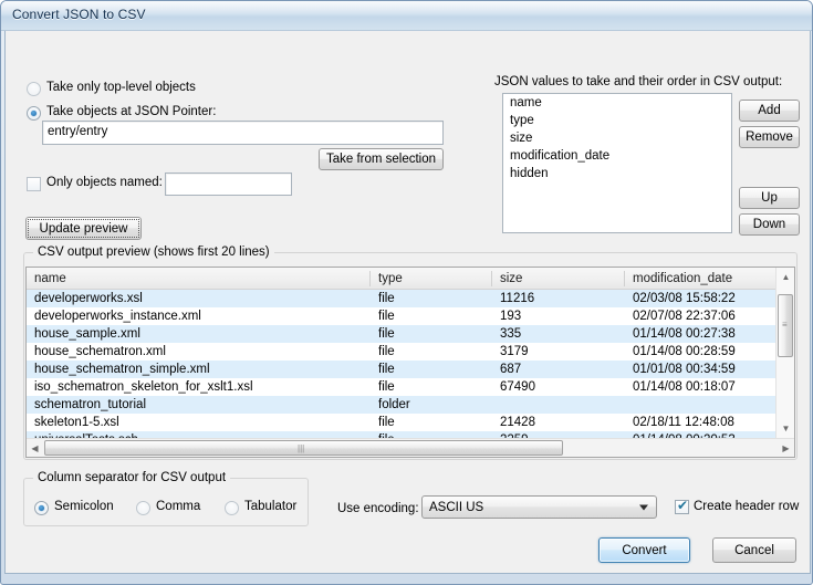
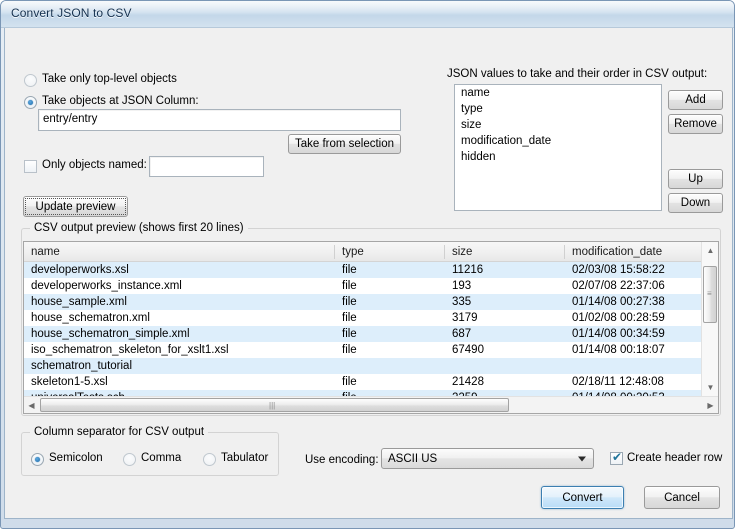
  Convert JSON to CSV
  Take only top-level objects
- Take objects at JSON Pointer:
+ Take objects at JSON Column:
  entry/entry
  Take from selection
  Only objects named:
  JSON values to take and their order in CSV output:
  name
  type
  size
  modification_date
  hidden
  Add
  Remove
  Up
  Down
  Update preview
  CSV output preview (shows first 20 lines)
  name
  type
  size
  modification_date
  developerworks.xsl
  file
  11216
  02/03/08 15:58:22
  developerworks_instance.xml
  file
  193
  02/07/08 22:37:06
  house_sample.xml
  file
  335
  01/14/08 00:27:38
  house_schematron.xml
  file
  3179
- 01/14/08 00:28:59
+ 01/02/08 00:28:59
  house_schematron_simple.xml
  file
  687
- 01/01/08 00:34:59
+ 01/14/08 00:34:59
  iso_schematron_skeleton_for_xslt1.xsl
  file
  67490
  01/14/08 00:18:07
  schematron_tutorial
- folder
  skeleton1-5.xsl
  file
  21428
  02/18/11 12:48:08
  ▲
  ≡
  ▼
  ◀
  |||
  ▶
  Column separator for CSV output
  Semicolon
  Comma
  Tabulator
  Use encoding:
  ASCII US
  Create header row
  Convert
  Cancel
